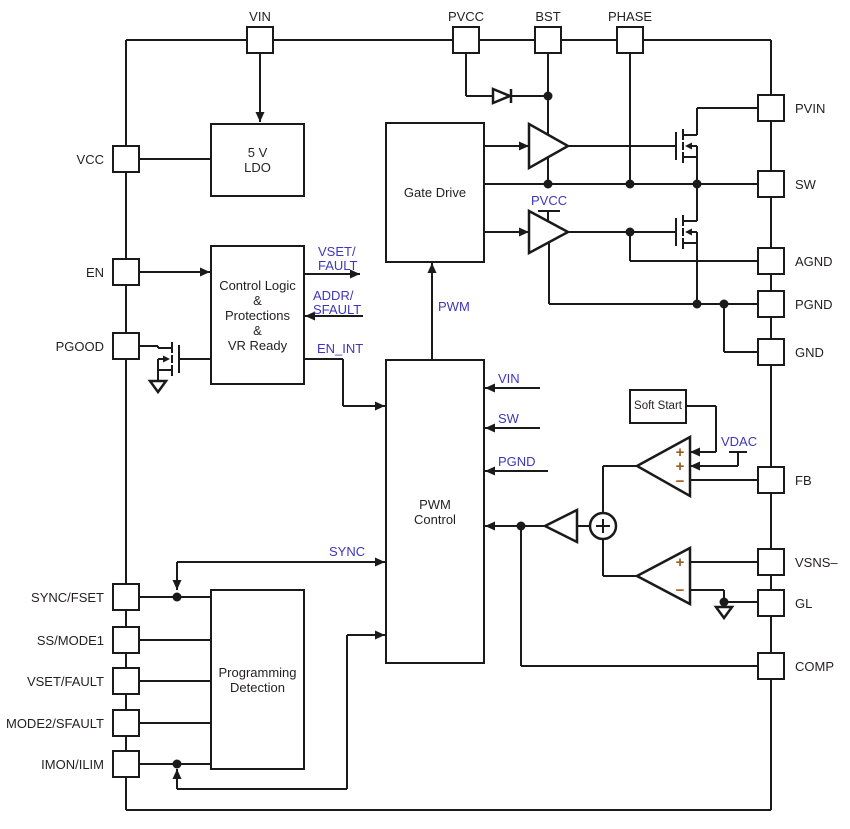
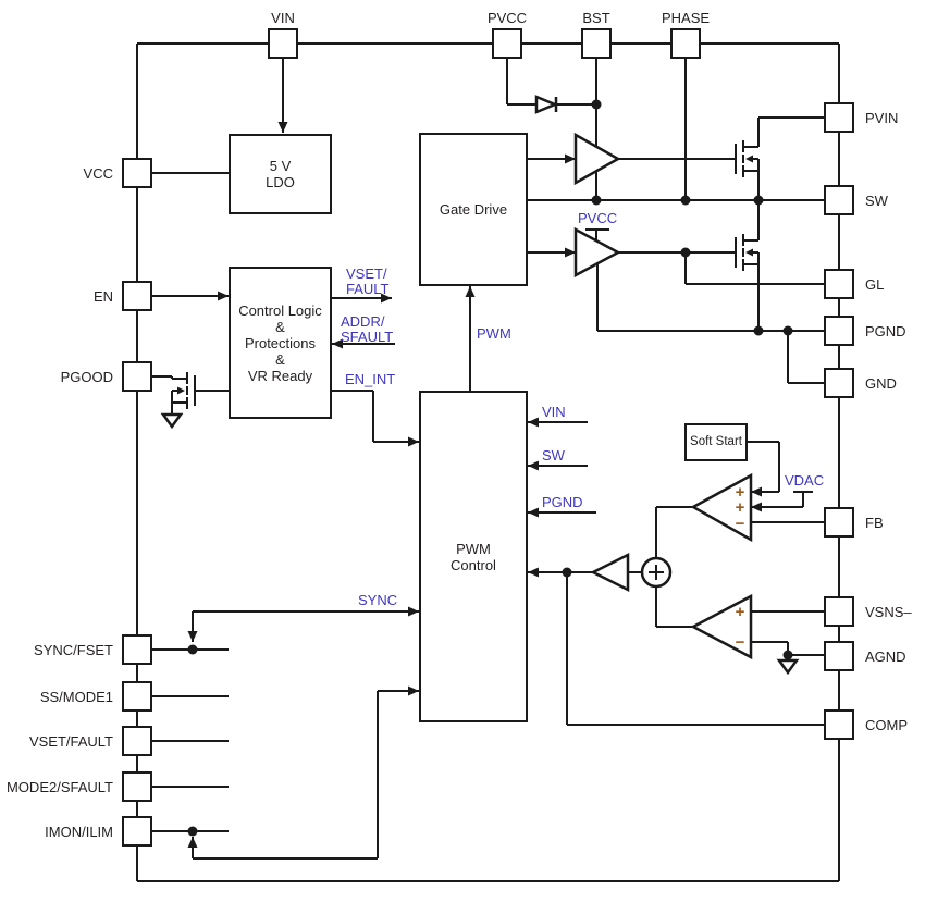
  +
  +
  −
  +
  −
  5 V
  LDO
  Control Logic
  &
  Protections
  &
  VR Ready
  Gate Drive
  PWM
  Control
- Programming
- Detection
  Soft Start
  VIN
  PVCC
  BST
  PHASE
  VCC
  EN
  PGOOD
  SYNC/FSET
  SS/MODE1
  VSET/FAULT
  MODE2/SFAULT
  IMON/ILIM
  PVIN
  SW
- AGND
+ GL
  PGND
  GND
  FB
  VSNS–
- GL
+ AGND
  COMP
  VSET/
  FAULT
  ADDR/
  SFAULT
  EN_INT
  PWM
  SYNC
  VIN
  SW
  PGND
  PVCC
  VDAC
